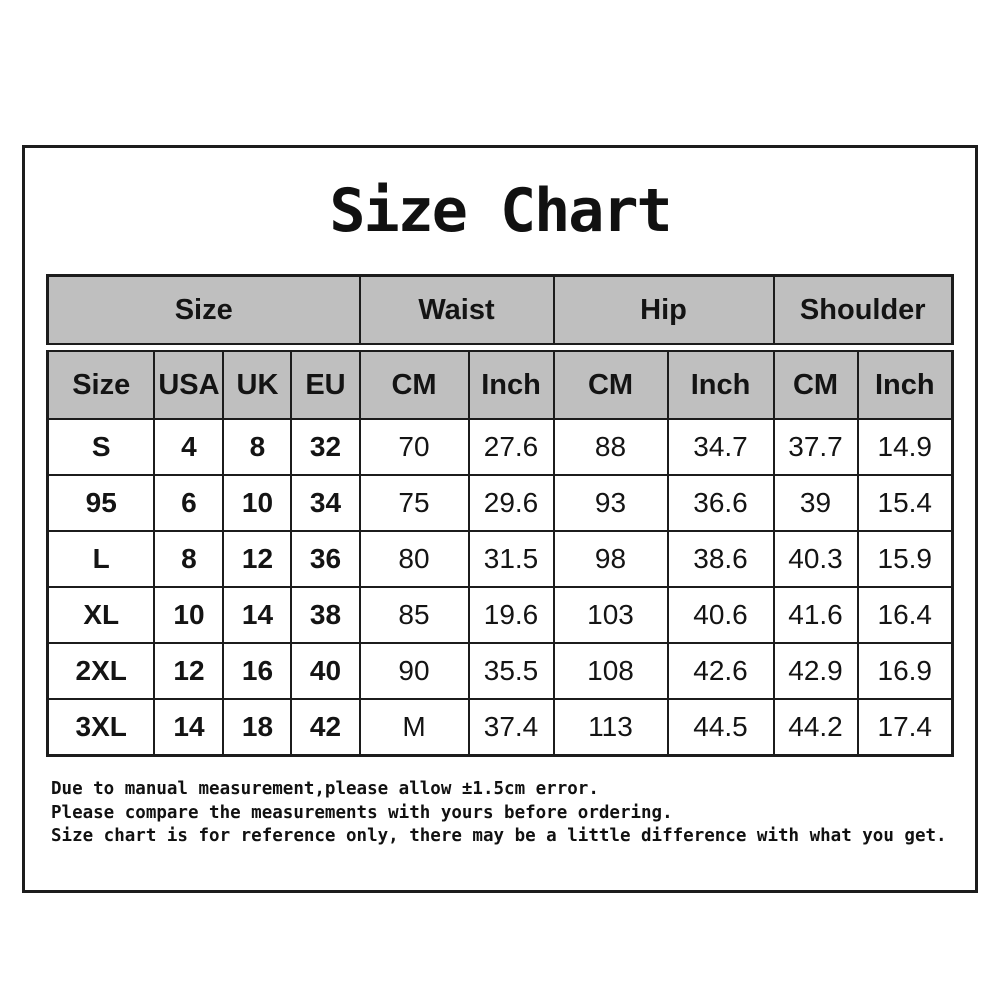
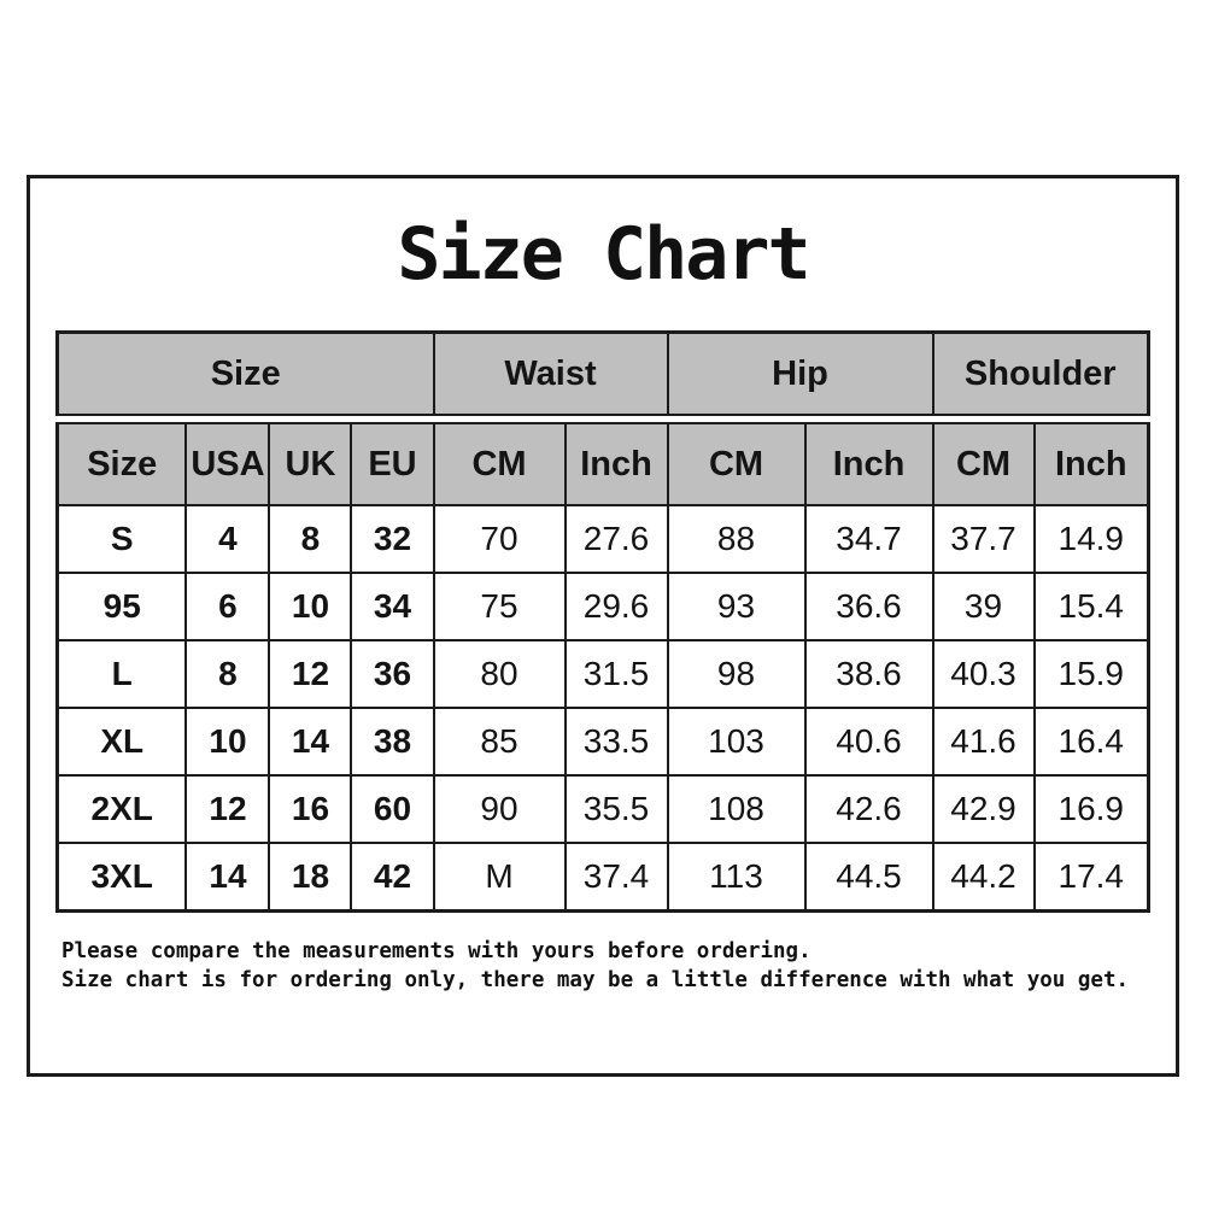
  Size Chart
  Size	Waist	Hip	Shoulder
  Size	USA	UK	EU	CM	Inch	CM	Inch	CM	Inch
  S	4	8	32	70	27.6	88	34.7	37.7	14.9
  95	6	10	34	75	29.6	93	36.6	39	15.4
  L	8	12	36	80	31.5	98	38.6	40.3	15.9
- XL	10	14	38	85	19.6	103	40.6	41.6	16.4
+ XL	10	14	38	85	33.5	103	40.6	41.6	16.4
- 2XL	12	16	40	90	35.5	108	42.6	42.9	16.9
+ 2XL	12	16	60	90	35.5	108	42.6	42.9	16.9
  3XL	14	18	42	M	37.4	113	44.5	44.2	17.4
- Due to manual measurement,please allow ±1.5cm error.
  Please compare the measurements with yours before ordering.
- Size chart is for reference only, there may be a little difference with what you get.
+ Size chart is for ordering only, there may be a little difference with what you get.
